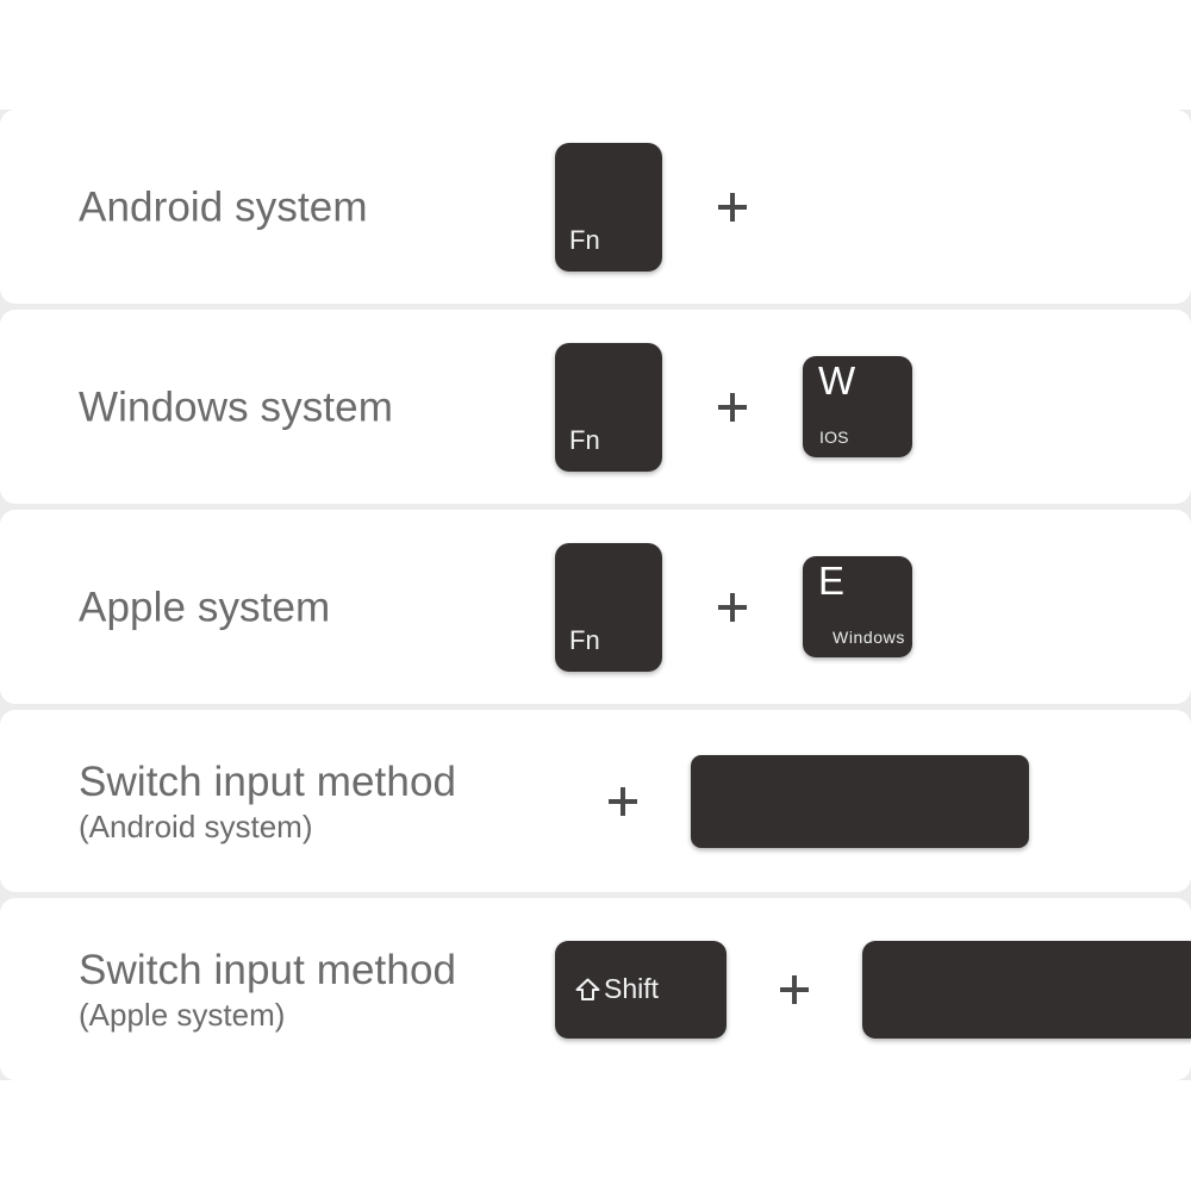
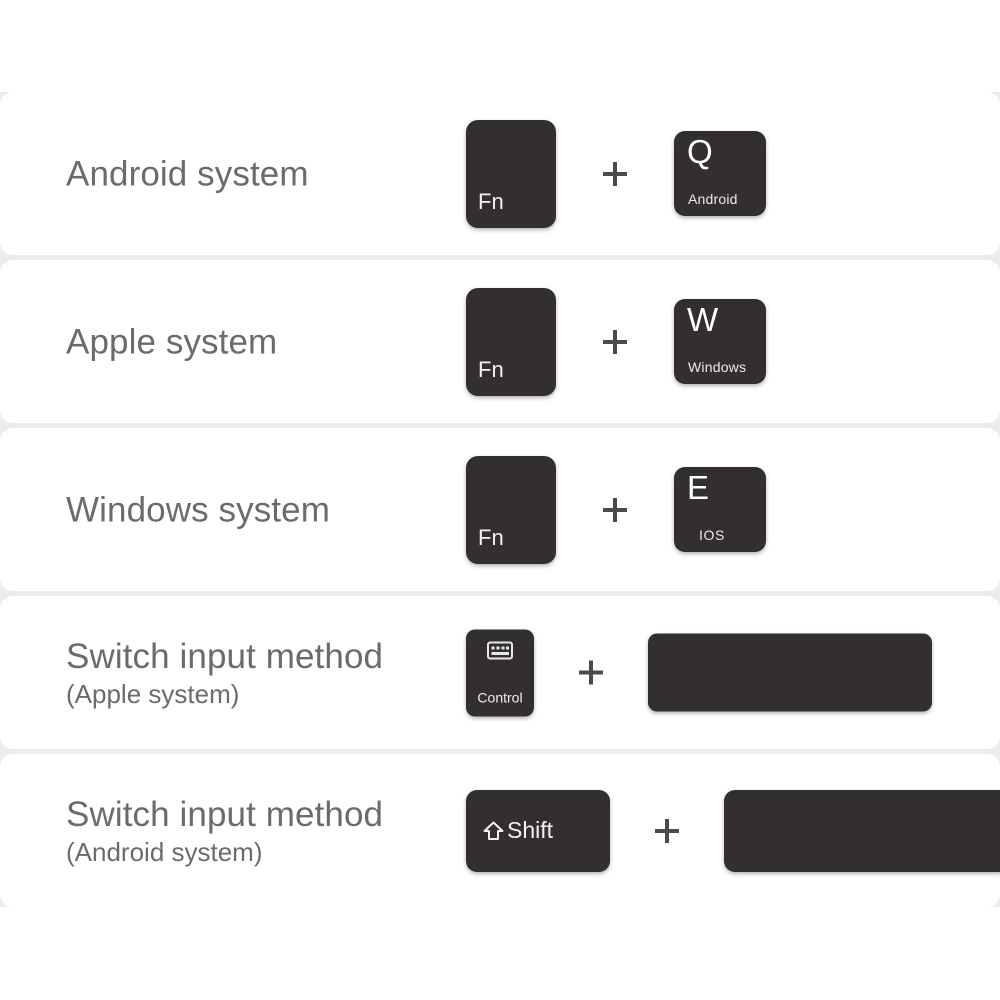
  Android system
  Fn
+ Q
+ Android
- Windows system
+ Apple system
  Fn
  W
- IOS
+ Windows
- Apple system
+ Windows system
  Fn
  E
- Windows
+ IOS
  Switch input method
- (Android system)
+ (Apple system)
+ Control
  Switch input method
- (Apple system)
+ (Android system)
  Shift
